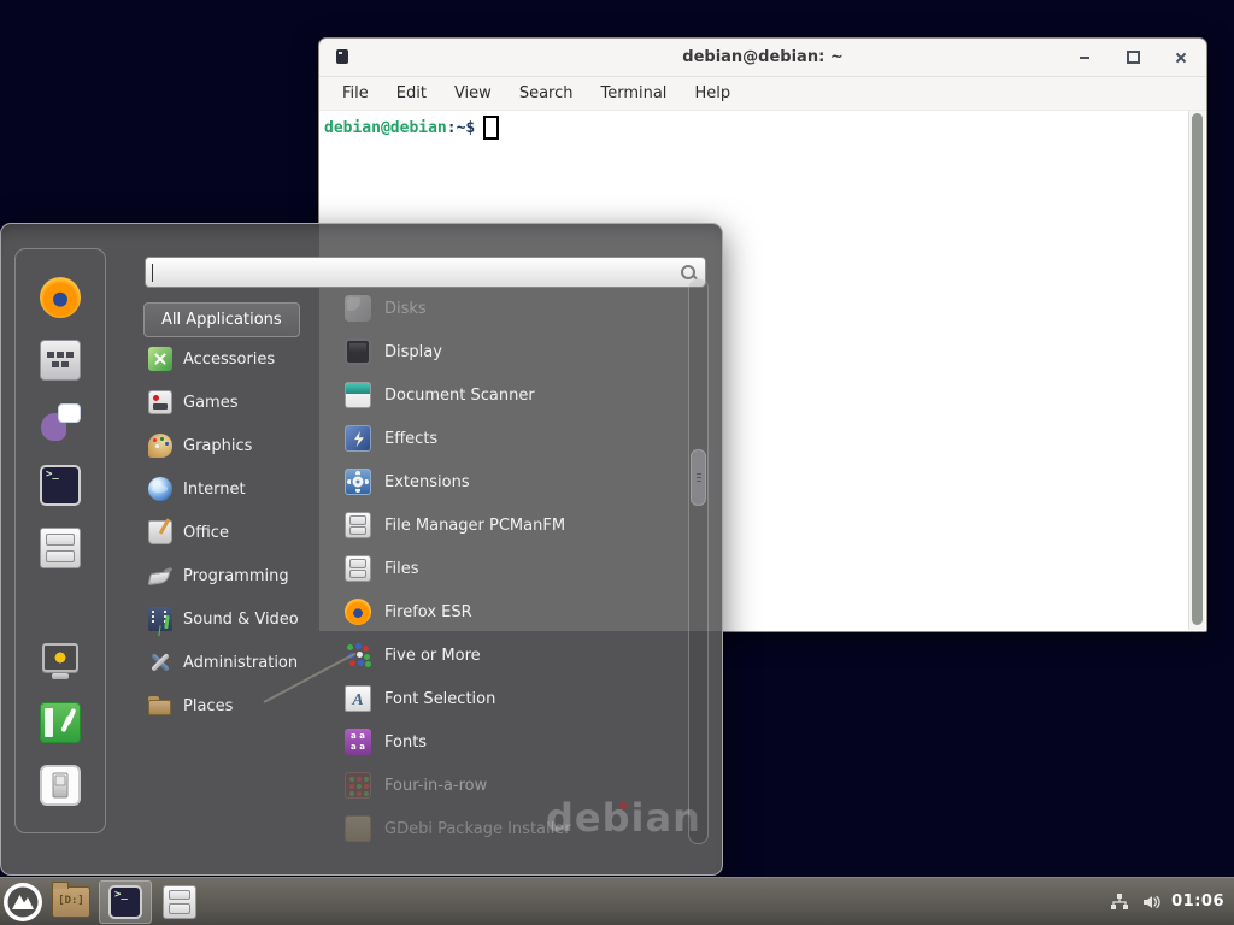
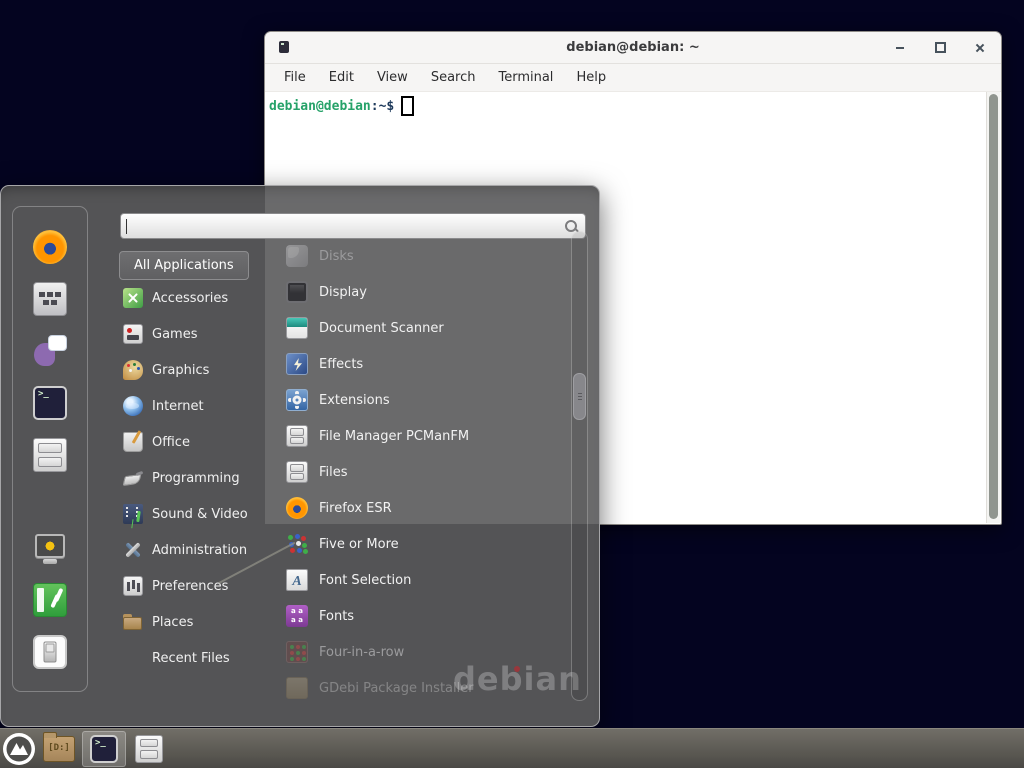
  debian@debian: ~
  File
  Edit
  View
  Search
  Terminal
  Help
  debian@debian
  :~$
  debian
  All Applications
  Accessories
  Games
  Graphics
  Internet
  Office
  Programming
  Sound & Video
  Administration
+ Preferences
  Places
+ Recent Files
  Disks
  Display
  Document Scanner
  Effects
  Extensions
  File Manager PCManFM
  Files
  Firefox ESR
  Five or More
  Font Selection
  Fonts
  Four-in-a-row
  GDebi Package Installer
- 01:06
